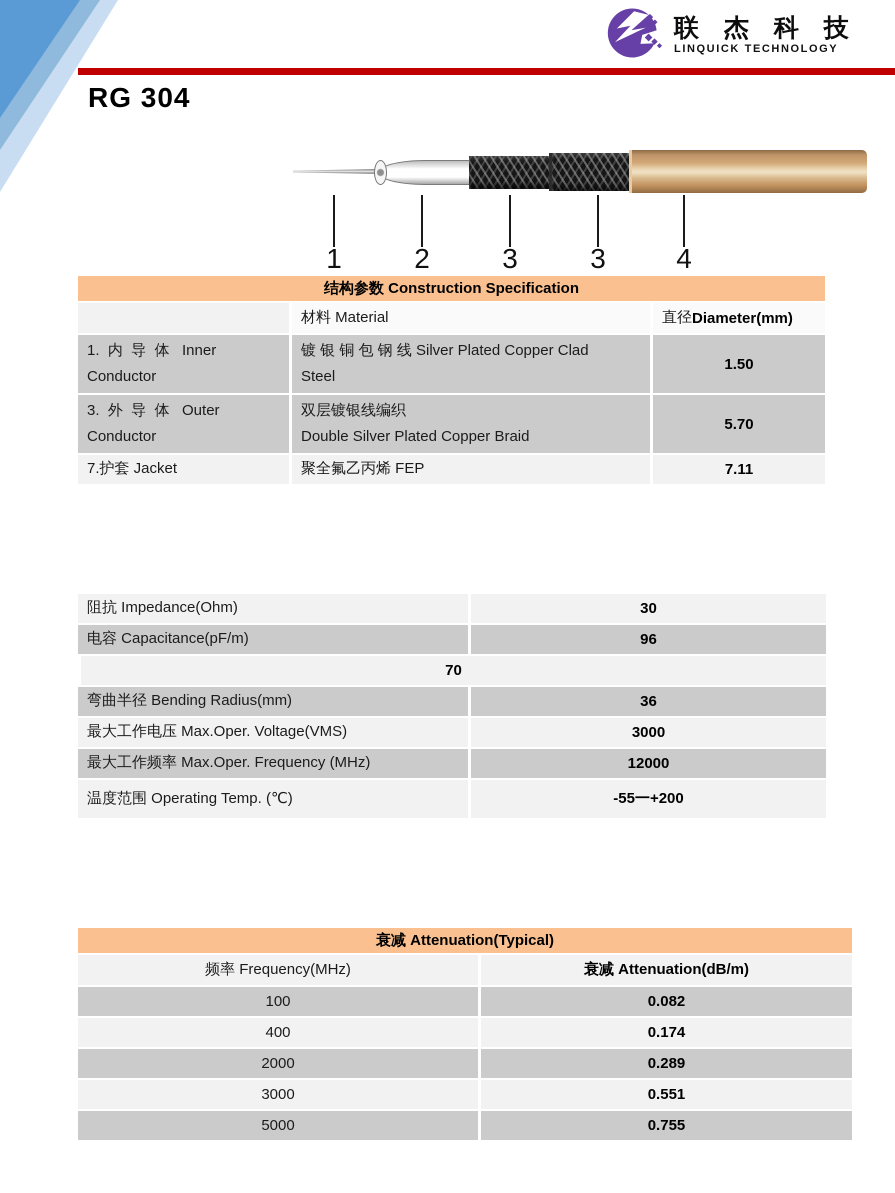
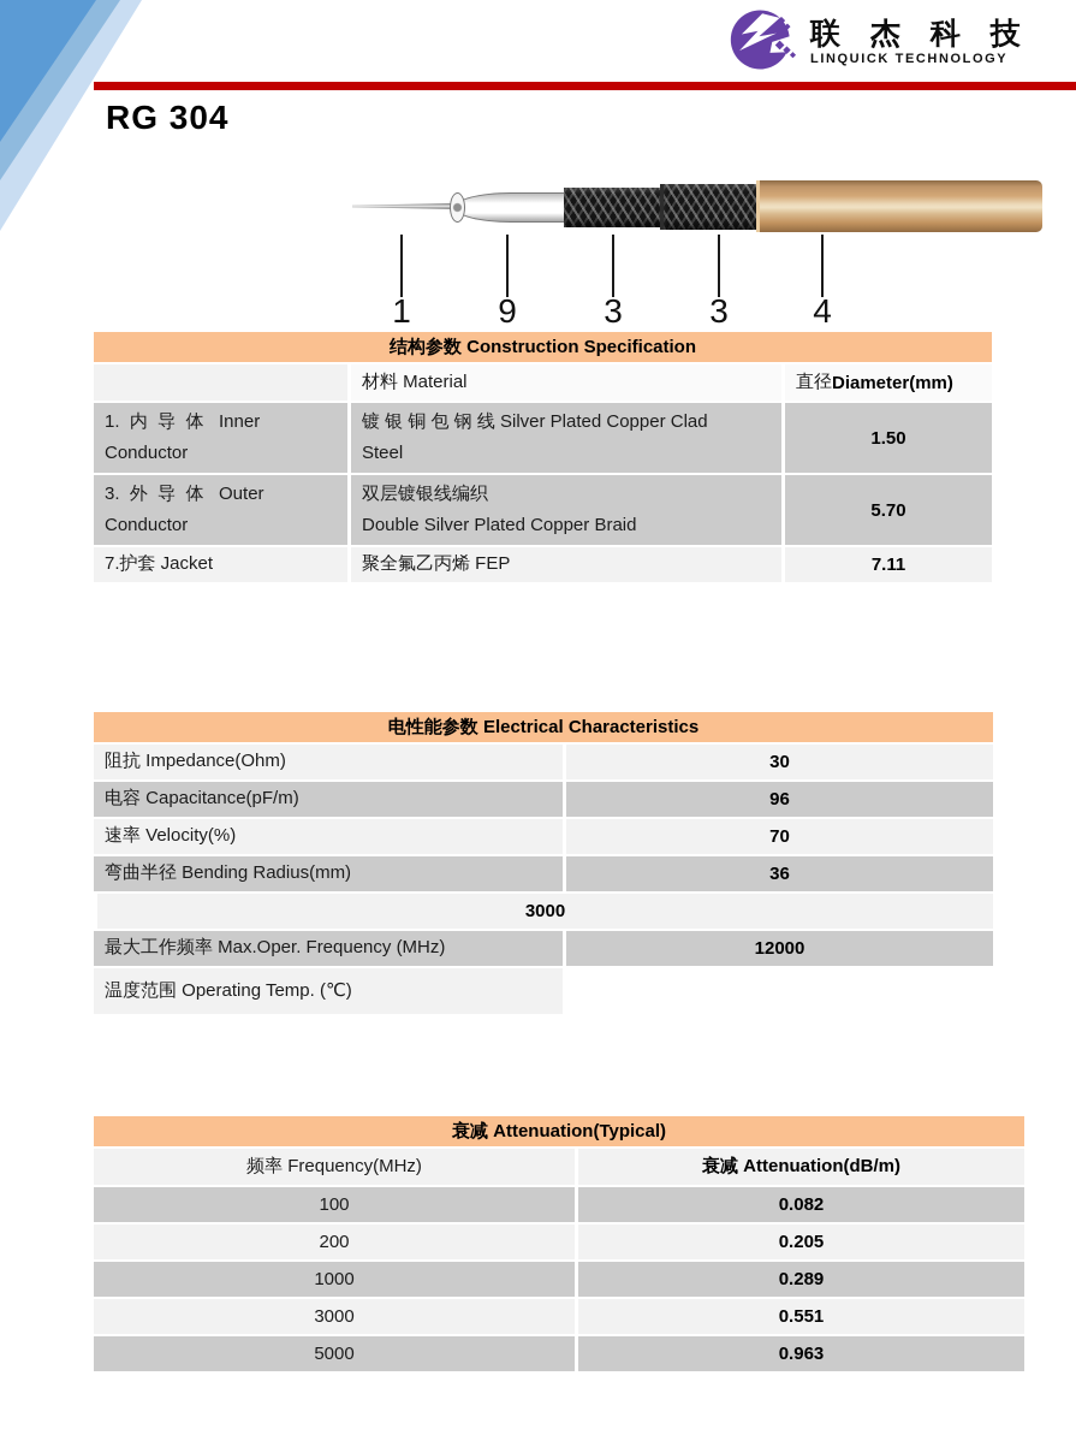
  联 杰 科 技
  LINQUICK TECHNOLOGY
  RG 304
  1
- 2
+ 9
  3
  3
  4
  结构参数 Construction Specification
  材料 Material
  直径
  Diameter(mm)
  1. 内 导 体 Inner
  Conductor
  镀 银 铜 包 钢 线 Silver Plated Copper Clad
  Steel
  1.50
  3. 外 导 体 Outer
  Conductor
  双层镀银线编织
  Double Silver Plated Copper Braid
  5.70
  7.护套 Jacket
  聚全氟乙丙烯 FEP
  7.11
+ 电性能参数 Electrical Characteristics
  阻抗 Impedance(Ohm)
  30
  电容 Capacitance(pF/m)
  96
+ 速率 Velocity(%)
  70
  弯曲半径 Bending Radius(mm)
  36
- 最大工作电压 Max.Oper. Voltage(VMS)
  3000
  最大工作频率 Max.Oper. Frequency (MHz)
  12000
  温度范围 Operating Temp. (℃)
- -55一+200
  衰减 Attenuation(Typical)
  频率 Frequency(MHz)
  衰减 Attenuation(dB/m)
  100
  0.082
- 400
+ 200
- 0.174
+ 0.205
- 2000
+ 1000
  0.289
  3000
  0.551
  5000
- 0.755
+ 0.963
